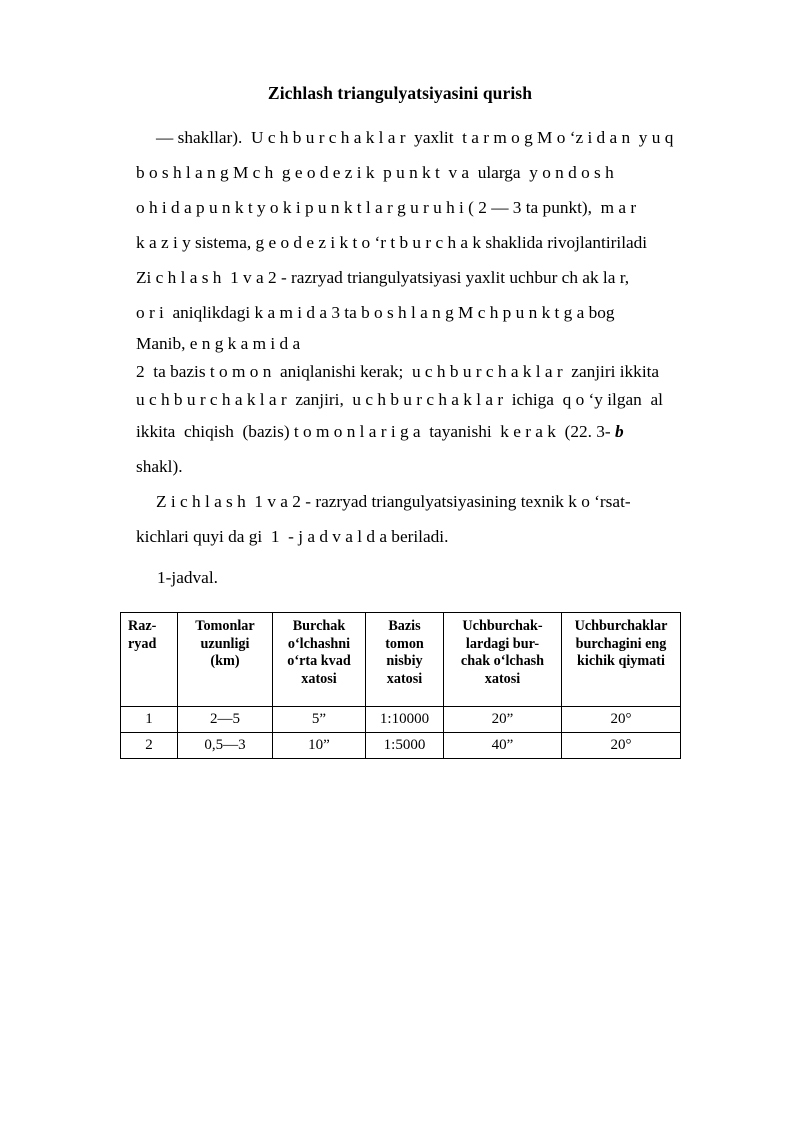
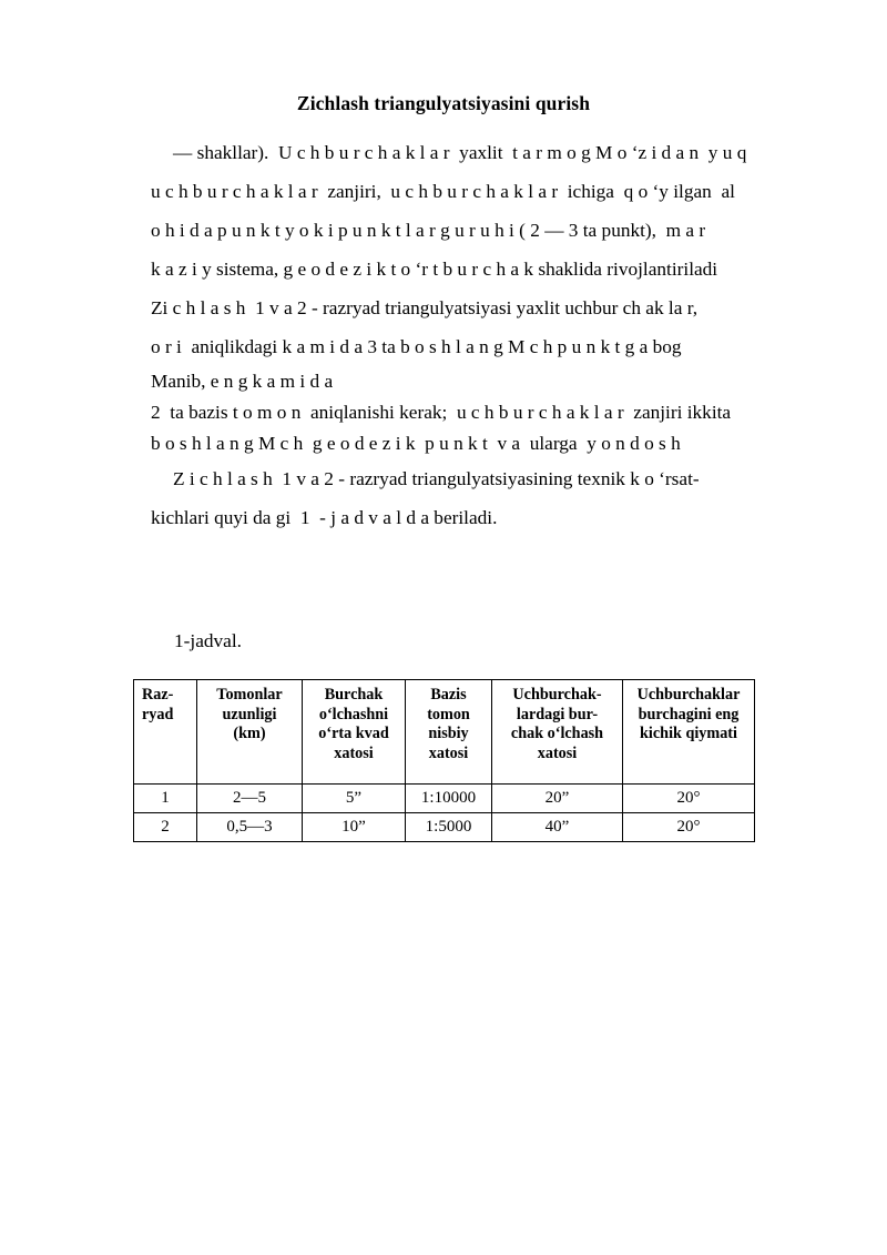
  Zichlash triangulyatsiyasini qurish
  — shakllar). U c h b u r c h a k l a r yaxlit t a r m o g M o ‘z i d a n y u q
- b o s h l a n g M c h g e o d e z i k p u n k t v a ularga y o n d o s h
+ u c h b u r c h a k l a r zanjiri, u c h b u r c h a k l a r ichiga q o ‘y ilgan al
  o h i d a p u n k t y o k i p u n k t l a r g u r u h i ( 2 — 3 ta punkt), m a r
  k a z i y sistema, g e o d e z i k t o ‘r t b u r c h a k shaklida rivojlantiriladi
  Zi c h l a s h 1 v a 2 - razryad triangulyatsiyasi yaxlit uchbur ch ak la r,
  o r i aniqlikdagi k a m i d a 3 ta b o s h l a n g M c h p u n k t g a bog
  Manib, e n g k a m i d a
  2 ta bazis t o m o n aniqlanishi kerak; u c h b u r c h a k l a r zanjiri ikkita
- u c h b u r c h a k l a r zanjiri, u c h b u r c h a k l a r ichiga q o ‘y ilgan al
+ b o s h l a n g M c h g e o d e z i k p u n k t v a ularga y o n d o s h
- ikkita chiqish (bazis) t o m o n l a r i g a tayanishi k e r a k (22. 3- b
- shakl).
  Z i c h l a s h 1 v a 2 - razryad triangulyatsiyasining texnik k o ‘rsat-
  kichlari quyi da gi 1 - j a d v a l d a beriladi.
  1-jadval.
  Raz-ryad	Tomonlaruzunligi(km)	Burchako‘lchashnio‘rta kvadxatosi	Bazistomonnisbiyxatosi	Uchburchak-lardagi bur-chak o‘lchashxatosi	Uchburchaklarburchagini engkichik qiymati
  1	2—5	5”	1:10000	20”	20°
  2	0,5—3	10”	1:5000	40”	20°
